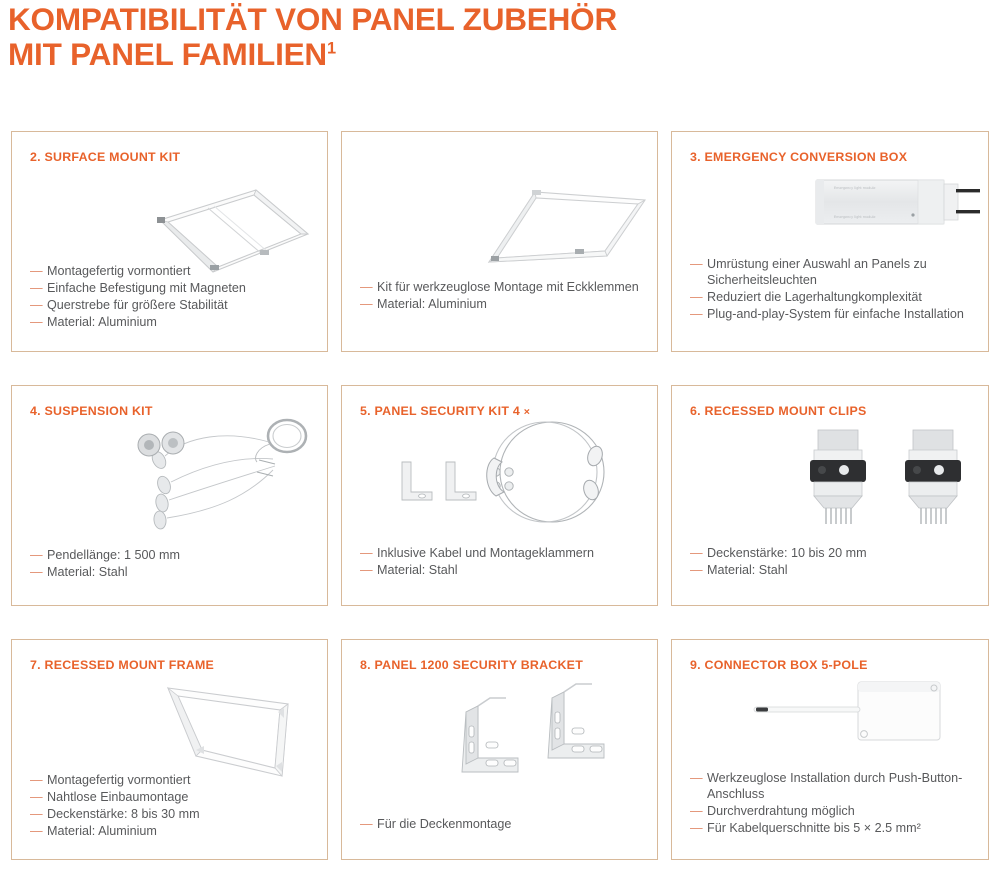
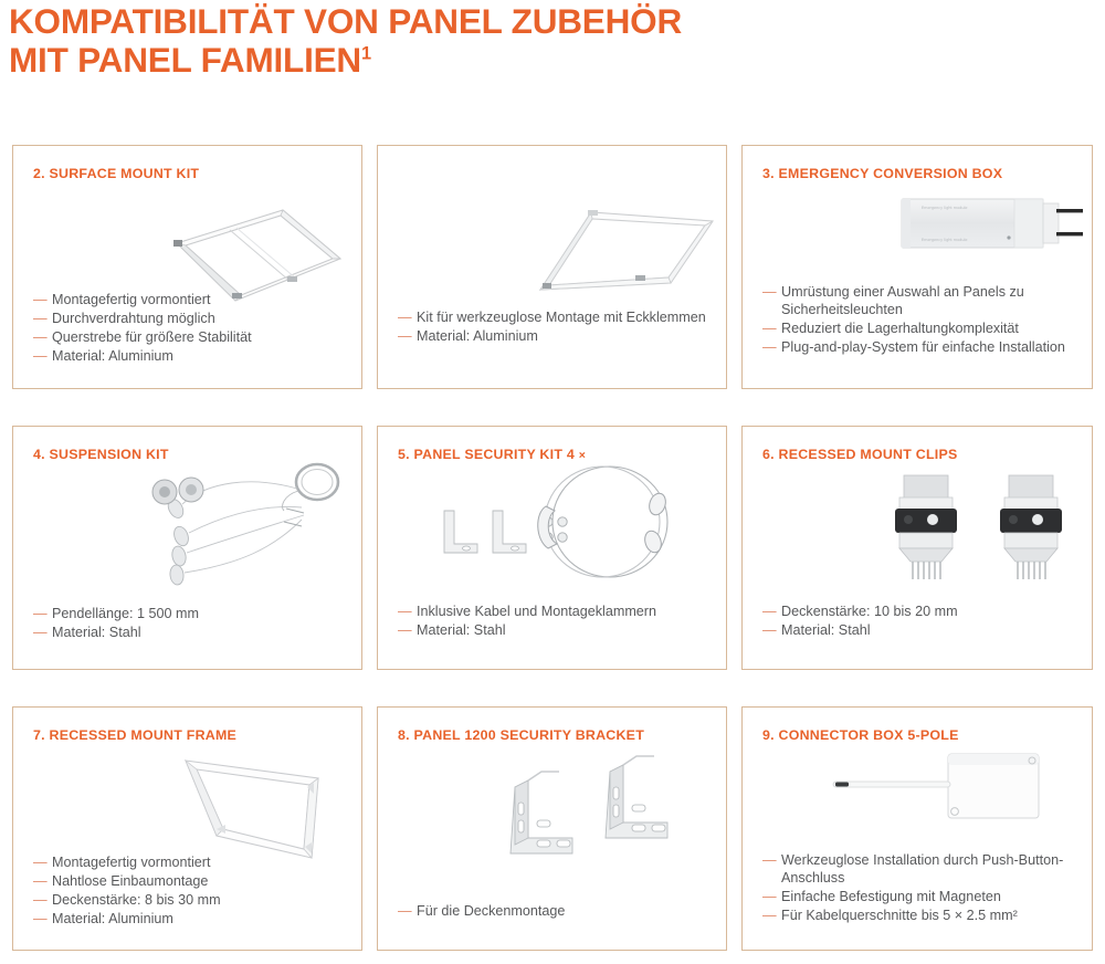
  KOMPATIBILITÄT VON PANEL ZUBEHÖR
  MIT PANEL FAMILIEN1
  2. SURFACE MOUNT KIT
  —
  Montagefertig vormontiert
  —
- Einfache Befestigung mit Magneten
+ Durchverdrahtung möglich
  —
  Querstrebe für größere Stabilität
  —
  Material: Aluminium
  —
  Kit für werkzeuglose Montage mit Eckklemmen
  —
  Material: Aluminium
  3. EMERGENCY CONVERSION BOX
  —
  Umrüstung einer Auswahl an Panels zu Sicherheitsleuchten
  —
  Reduziert die Lagerhaltungkomplexität
  —
  Plug-and-play-System für einfache Installation
  4. SUSPENSION KIT
  —
  Pendellänge: 1 500 mm
  —
  Material: Stahl
  5. PANEL SECURITY KIT 4 ×
  —
  Inklusive Kabel und Montageklammern
  —
  Material: Stahl
  6. RECESSED MOUNT CLIPS
  —
  Deckenstärke: 10 bis 20 mm
  —
  Material: Stahl
  7. RECESSED MOUNT FRAME
  —
  Montagefertig vormontiert
  —
  Nahtlose Einbaumontage
  —
  Deckenstärke: 8 bis 30 mm
  —
  Material: Aluminium
  8. PANEL 1200 SECURITY BRACKET
  —
  Für die Deckenmontage
  9. CONNECTOR BOX 5-POLE
  —
  Werkzeuglose Installation durch Push-Button-Anschluss
  —
- Durchverdrahtung möglich
+ Einfache Befestigung mit Magneten
  —
  Für Kabelquerschnitte bis 5 × 2.5 mm²
